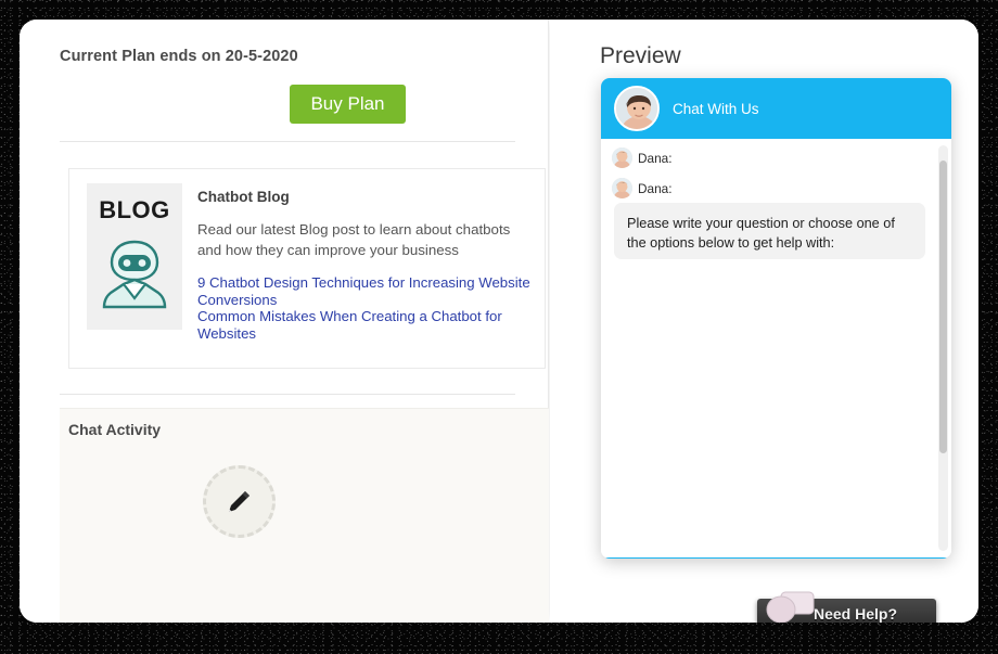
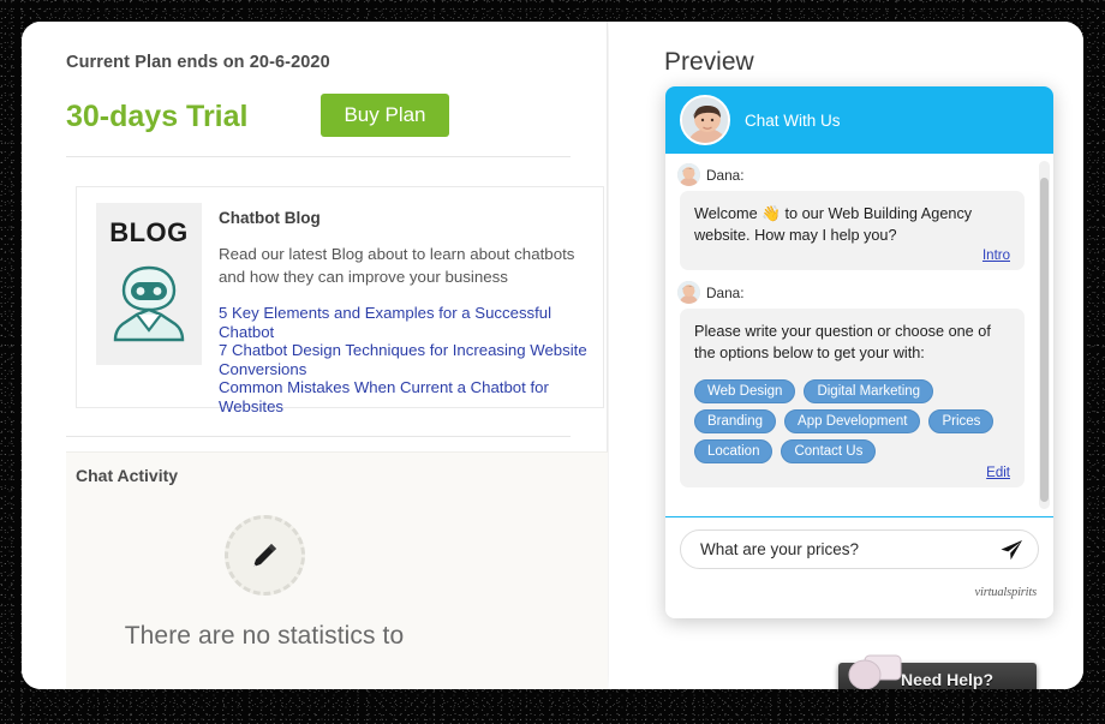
- Current Plan ends on 20-5-2020
+ Current Plan ends on 20-6-2020
+ 30-days Trial
  Buy Plan
  BLOG
  Chatbot Blog
- Read our latest Blog post to learn about chatbots and how they can improve your business
+ Read our latest Blog about to learn about chatbots and how they can improve your business
+ 5 Key Elements and Examples for a Successful Chatbot
- 9 Chatbot Design Techniques for Increasing Website Conversions
+ 7 Chatbot Design Techniques for Increasing Website Conversions
- Common Mistakes When Creating a Chatbot for Websites
+ Common Mistakes When Current a Chatbot for Websites
+ There are no statistics to
  Chat Activity
  Preview
  Chat With Us
  Dana:
+ Welcome 👋 to our Web Building Agency website. How may I help you?
+ Intro
  Dana:
- Please write your question or choose one of the options below to get help with:
+ Please write your question or choose one of the options below to get your with:
+ Web Design
+ Digital Marketing
+ Branding
+ App Development
+ Prices
+ Location
+ Contact Us
+ Edit
+ What are your prices?
+ virtualspirits
  Need Help?
